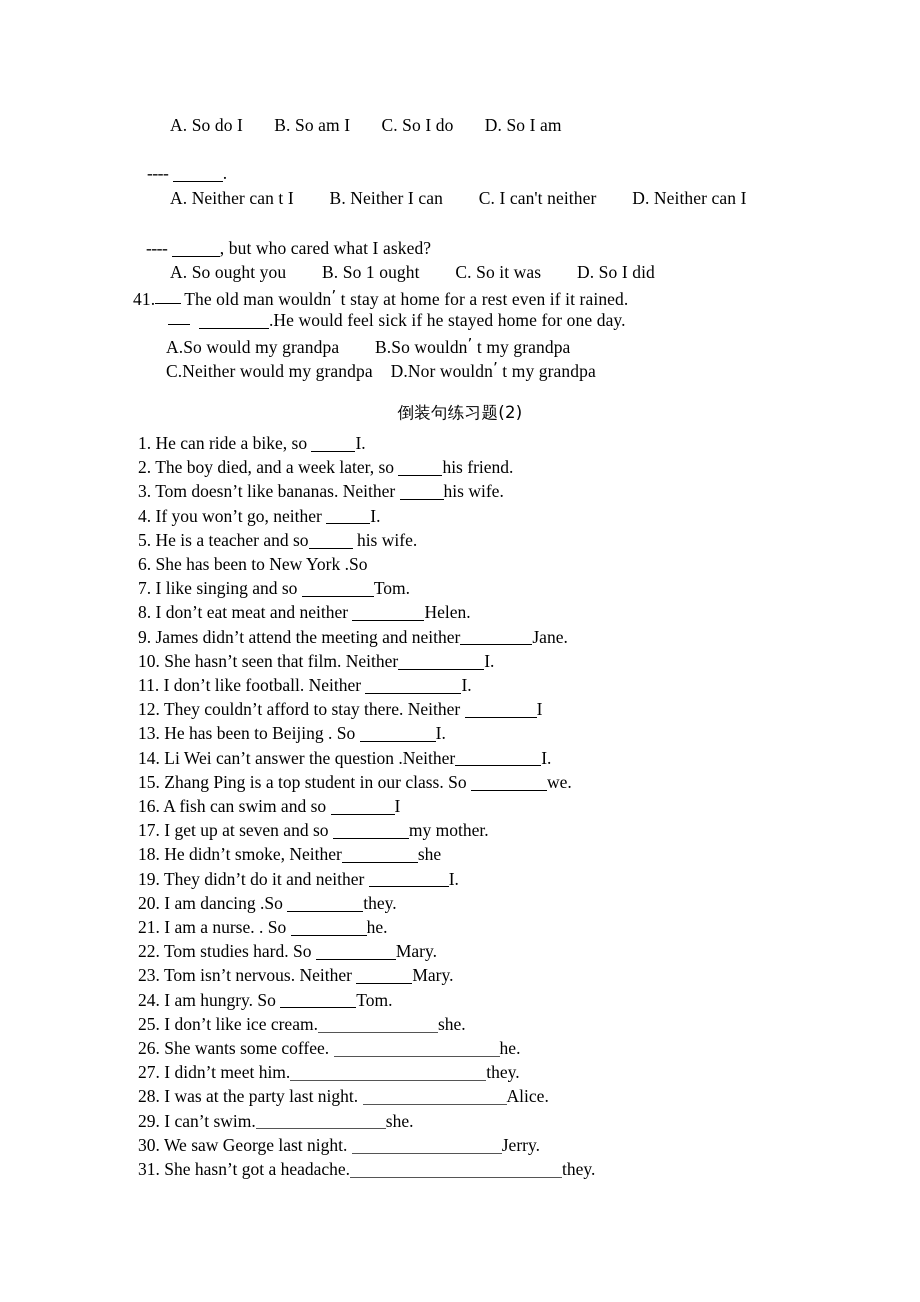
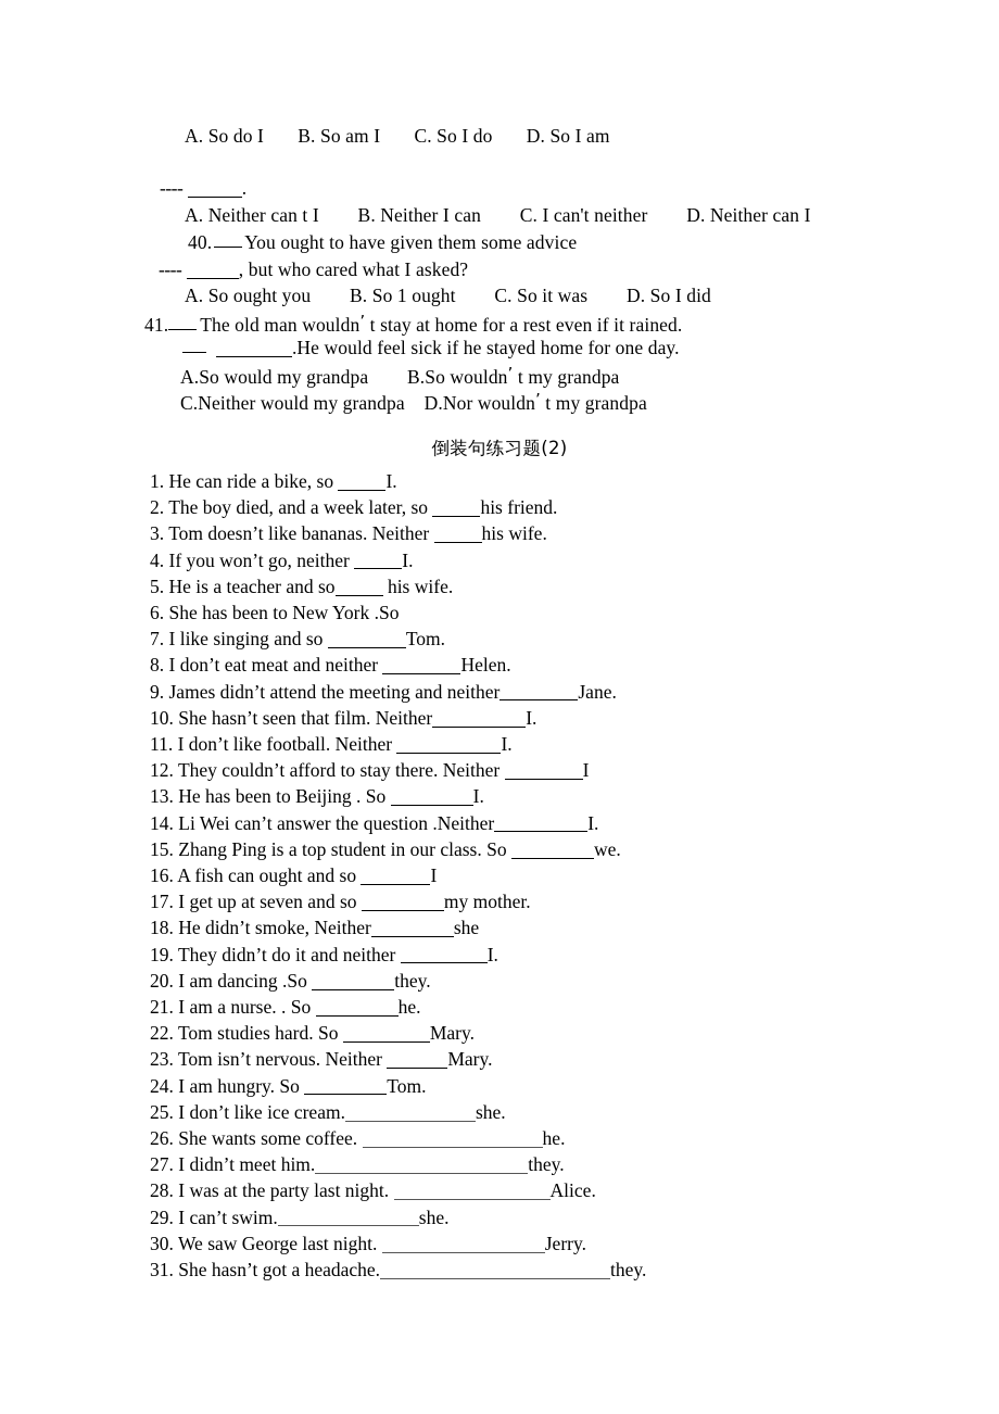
  A. So do I B. So am I C. So I do D. So I am
  ---- .
  A. Neither can t I B. Neither I can C. I can't neither D. Neither can I
+ 40. You ought to have given them some advice
  ---- , but who cared what I asked?
  A. So ought you B. So 1 ought C. So it was D. So I did
  41. The old man wouldn’ t stay at home for a rest even if it rained.
  .He would feel sick if he stayed home for one day.
  A.So would my grandpa B.So wouldn’ t my grandpa
  C.Neither would my grandpa D.Nor wouldn’ t my grandpa
  倒装句练习题(2)
  1. He can ride a bike, so I.
  2. The boy died, and a week later, so his friend.
  3. Tom doesn’t like bananas. Neither his wife.
  4. If you won’t go, neither I.
  5. He is a teacher and so his wife.
  6. She has been to New York .So
  7. I like singing and so Tom.
  8. I don’t eat meat and neither Helen.
  9. James didn’t attend the meeting and neither Jane.
  10. She hasn’t seen that film. Neither I.
  11. I don’t like football. Neither I.
  12. They couldn’t afford to stay there. Neither I
  13. He has been to Beijing . So I.
  14. Li Wei can’t answer the question .Neither I.
  15. Zhang Ping is a top student in our class. So we.
- 16. A fish can swim and so I
+ 16. A fish can ought and so I
  17. I get up at seven and so my mother.
  18. He didn’t smoke, Neither she
  19. They didn’t do it and neither I.
  20. I am dancing .So they.
  21. I am a nurse. . So he.
  22. Tom studies hard. So Mary.
  23. Tom isn’t nervous. Neither Mary.
  24. I am hungry. So Tom.
  25. I don’t like ice cream. she.
  26. She wants some coffee. he.
  27. I didn’t meet him. they.
  28. I was at the party last night. Alice.
  29. I can’t swim. she.
  30. We saw George last night. Jerry.
  31. She hasn’t got a headache. they.
